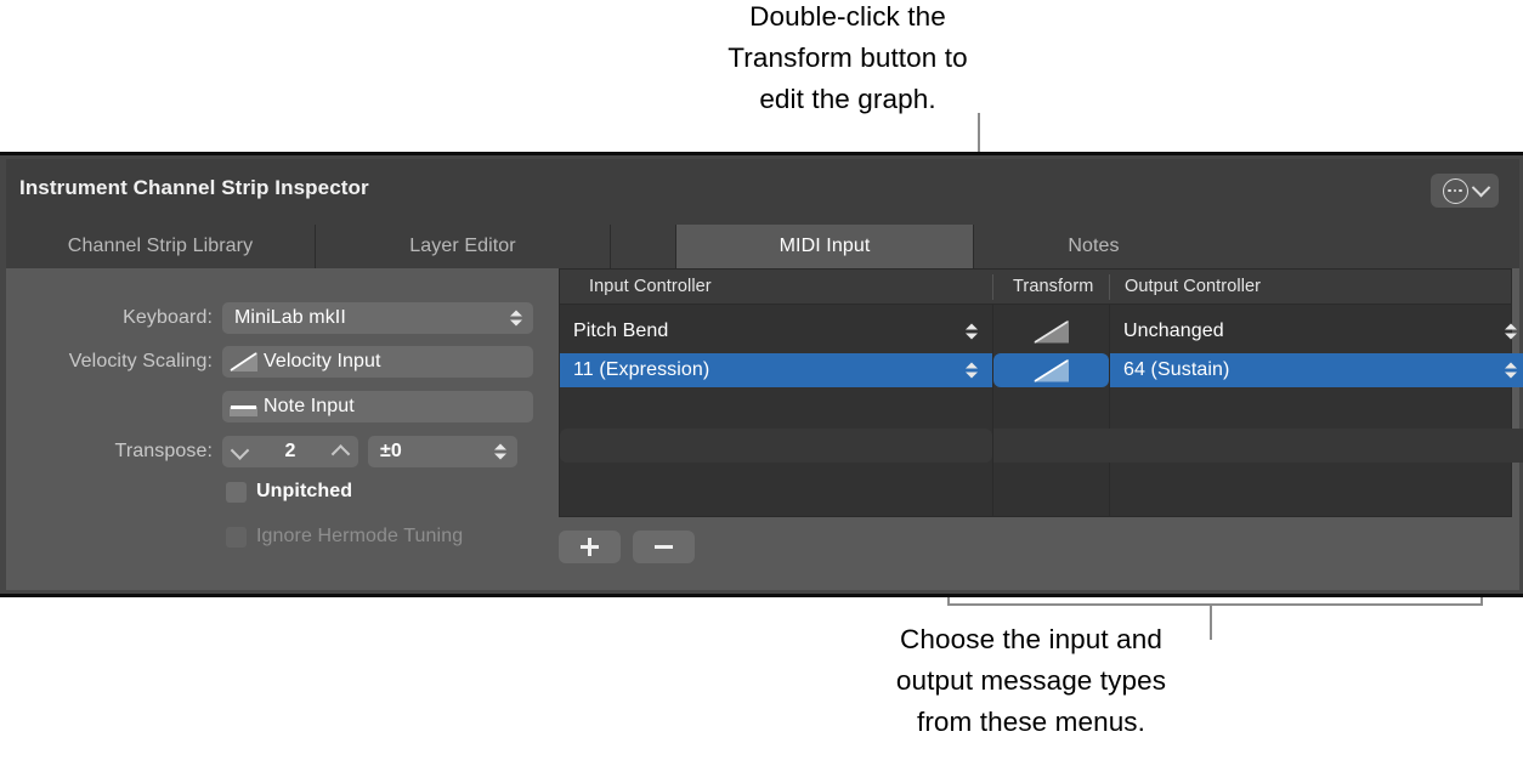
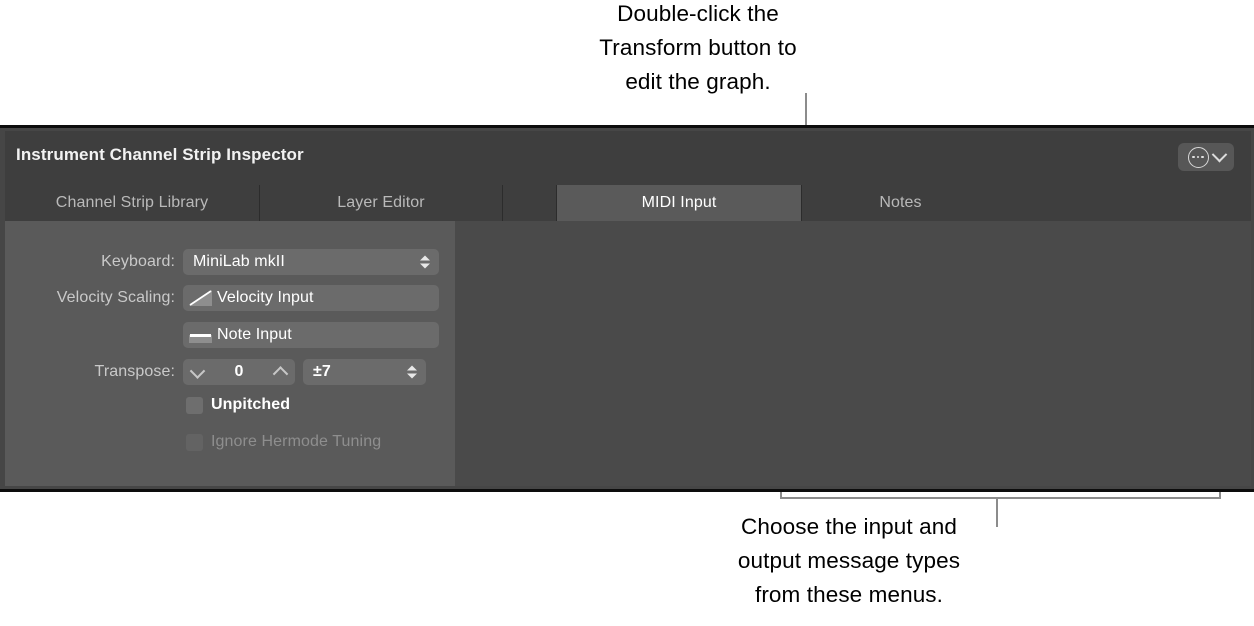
  Double-click the
  Transform button to
  edit the graph.
  Choose the input and
  output message types
  from these menus.
  Instrument Channel Strip Inspector
  Channel Strip Library
  Layer Editor
  MIDI Input
  Notes
  Keyboard:
  MiniLab mkII
  Velocity Scaling:
  Velocity Input
  Note Input
  Transpose:
- 2
+ 0
- ±0
+ ±7
  Unpitched
  Ignore Hermode Tuning
- Input Controller
- Transform
- Output Controller
- Pitch Bend
- Unchanged
- 11 (Expression)
- 64 (Sustain)
